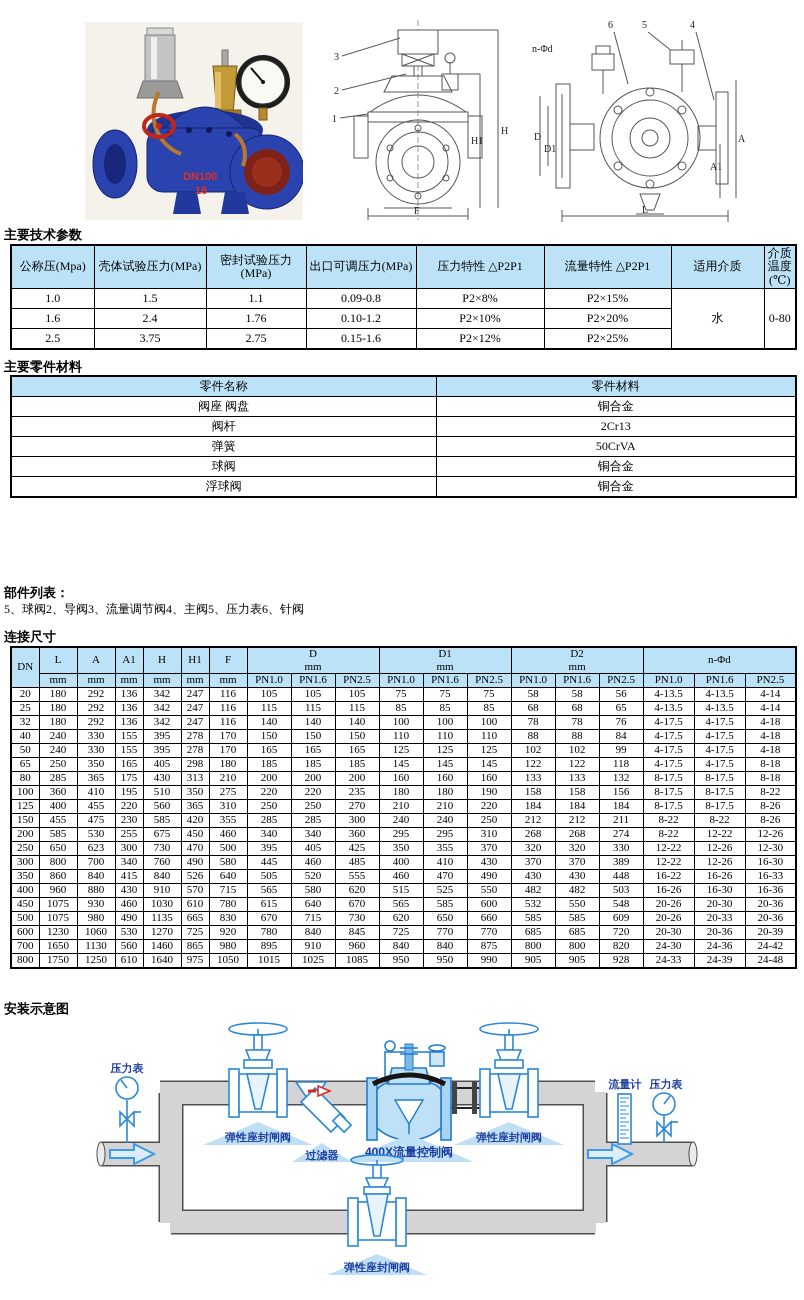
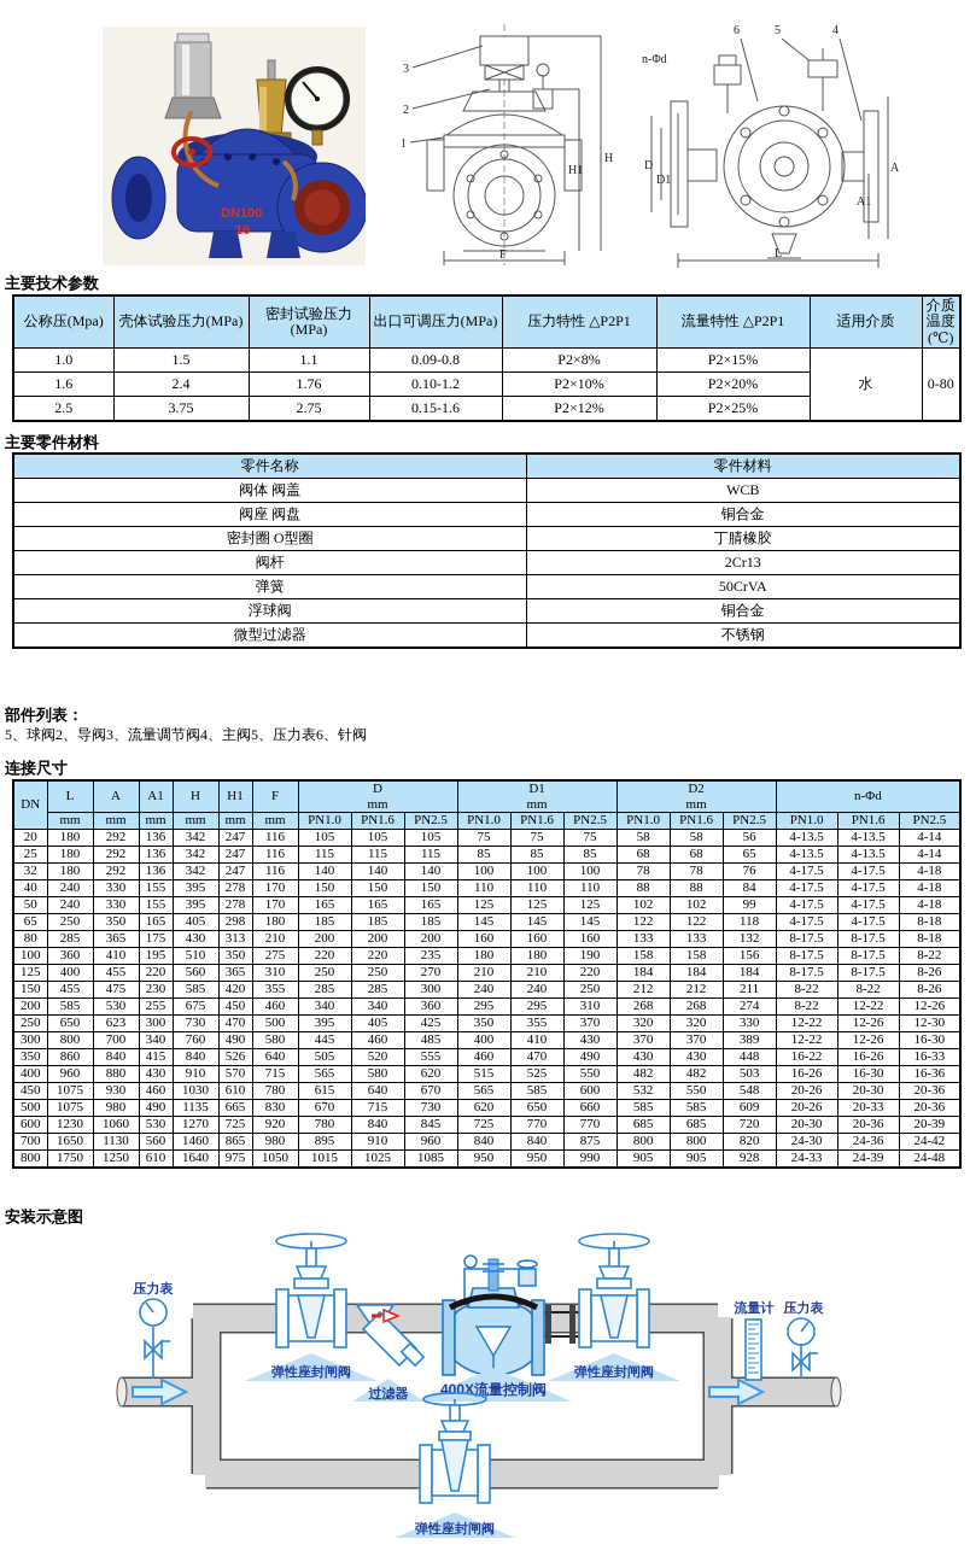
  DN100
  16
  3
  2
  1
  H1
  H
  F
  6
  5
  4
  n-Φd
  D
  D1
  A
  A1
  L
  主要技术参数
  公称压(Mpa)	壳体试验压力(MPa)	密封试验压力 (MPa)	出口可调压力(MPa)	压力特性 △P2P1	流量特性 △P2P1	适用介质	介质温度(℃)
  1.0	1.5	1.1	0.09-0.8	P2×8%	P2×15%	水	0-80
  1.6	2.4	1.76	0.10-1.2	P2×10%	P2×20%
  2.5	3.75	2.75	0.15-1.6	P2×12%	P2×25%
  主要零件材料
  零件名称	零件材料
+ 阀体 阀盖	WCB
  阀座 阀盘	铜合金
+ 密封圈 O型圈	丁腈橡胶
  阀杆	2Cr13
  弹簧	50CrVA
- 球阀	铜合金
  浮球阀	铜合金
+ 微型过滤器	不锈钢
  部件列表：
  5、球阀2、导阀3、流量调节阀4、主阀5、压力表6、针阀
  连接尺寸
  DN	L	A	A1	H	H1	F	Dmm	D1mm	D2mm	n-Φd
  mm	mm	mm	mm	mm	mm	PN1.0	PN1.6	PN2.5	PN1.0	PN1.6	PN2.5	PN1.0	PN1.6	PN2.5	PN1.0	PN1.6	PN2.5
  20	180	292	136	342	247	116	105	105	105	75	75	75	58	58	56	4-13.5	4-13.5	4-14
  25	180	292	136	342	247	116	115	115	115	85	85	85	68	68	65	4-13.5	4-13.5	4-14
  32	180	292	136	342	247	116	140	140	140	100	100	100	78	78	76	4-17.5	4-17.5	4-18
  40	240	330	155	395	278	170	150	150	150	110	110	110	88	88	84	4-17.5	4-17.5	4-18
  50	240	330	155	395	278	170	165	165	165	125	125	125	102	102	99	4-17.5	4-17.5	4-18
  65	250	350	165	405	298	180	185	185	185	145	145	145	122	122	118	4-17.5	4-17.5	8-18
  80	285	365	175	430	313	210	200	200	200	160	160	160	133	133	132	8-17.5	8-17.5	8-18
  100	360	410	195	510	350	275	220	220	235	180	180	190	158	158	156	8-17.5	8-17.5	8-22
  125	400	455	220	560	365	310	250	250	270	210	210	220	184	184	184	8-17.5	8-17.5	8-26
  150	455	475	230	585	420	355	285	285	300	240	240	250	212	212	211	8-22	8-22	8-26
  200	585	530	255	675	450	460	340	340	360	295	295	310	268	268	274	8-22	12-22	12-26
  250	650	623	300	730	470	500	395	405	425	350	355	370	320	320	330	12-22	12-26	12-30
  300	800	700	340	760	490	580	445	460	485	400	410	430	370	370	389	12-22	12-26	16-30
  350	860	840	415	840	526	640	505	520	555	460	470	490	430	430	448	16-22	16-26	16-33
  400	960	880	430	910	570	715	565	580	620	515	525	550	482	482	503	16-26	16-30	16-36
  450	1075	930	460	1030	610	780	615	640	670	565	585	600	532	550	548	20-26	20-30	20-36
  500	1075	980	490	1135	665	830	670	715	730	620	650	660	585	585	609	20-26	20-33	20-36
  600	1230	1060	530	1270	725	920	780	840	845	725	770	770	685	685	720	20-30	20-36	20-39
  700	1650	1130	560	1460	865	980	895	910	960	840	840	875	800	800	820	24-30	24-36	24-42
  800	1750	1250	610	1640	975	1050	1015	1025	1085	950	950	990	905	905	928	24-33	24-39	24-48
  安装示意图
  压力表
  弹性座封闸阀
  过滤器
  400X流量控制阀
  弹性座封闸阀
  流量计
  压力表
  弹性座封闸阀
